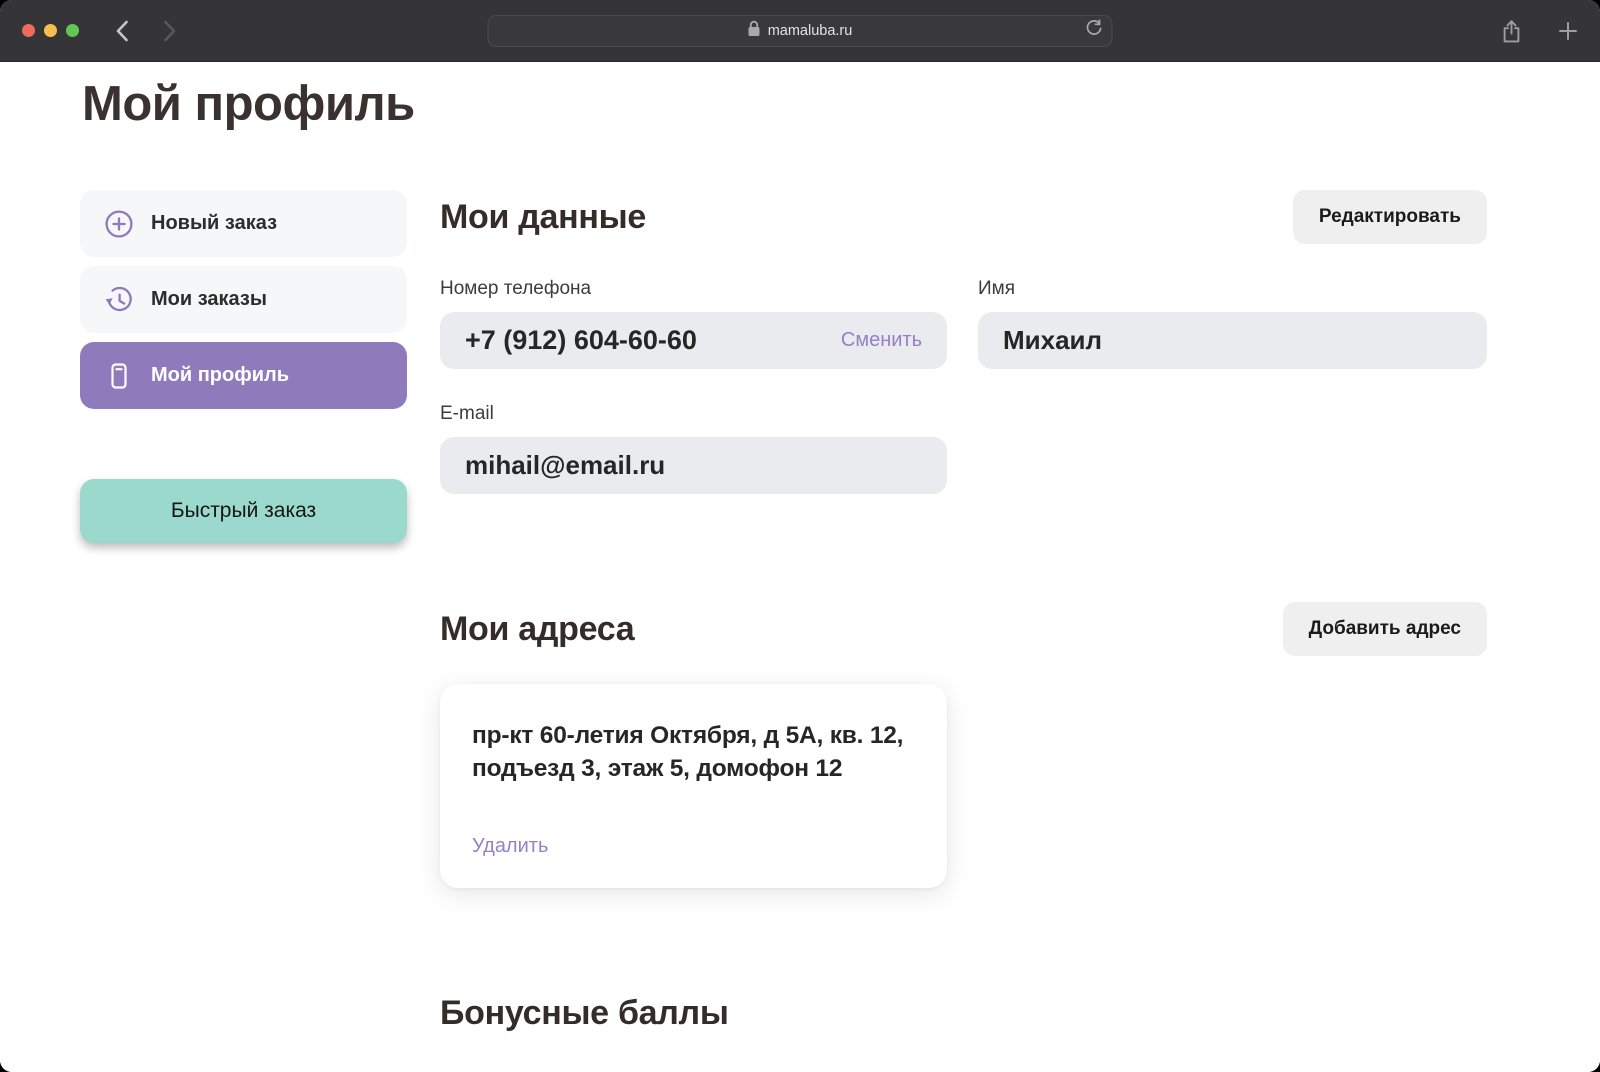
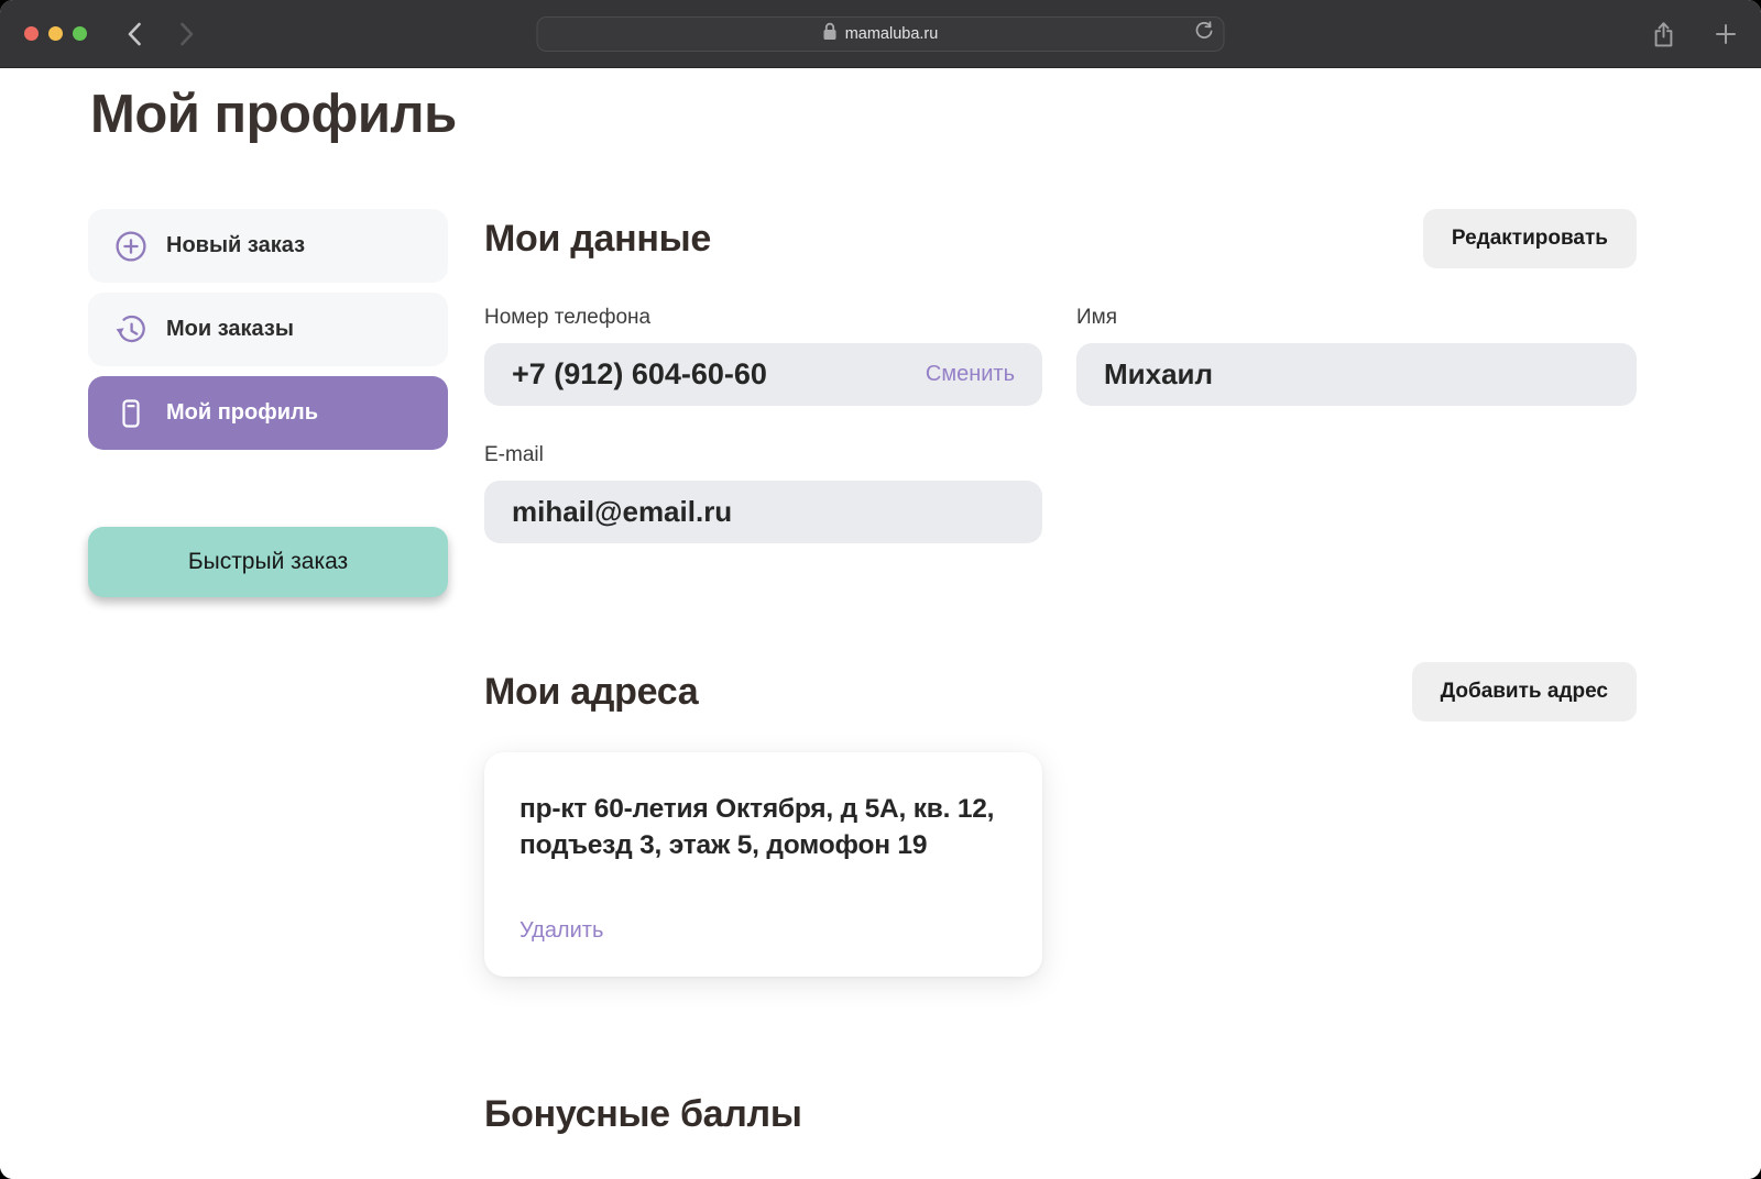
  mamaluba.ru
  Мой профиль
  Новый заказ
  Мои заказы
  Мой профиль
  Быстрый заказ
  Мои данные
  Редактировать
  Номер телефона
  +7 (912) 604-60-60
  Сменить
  Имя
  Михаил
  E-mail
  mihail@email.ru
  Мои адреса
  Добавить адрес
- пр-кт 60-летия Октября, д 5А, кв. 12, подъезд 3, этаж 5, домофон 12
+ пр-кт 60-летия Октября, д 5А, кв. 12, подъезд 3, этаж 5, домофон 19
  Удалить
  Бонусные баллы
